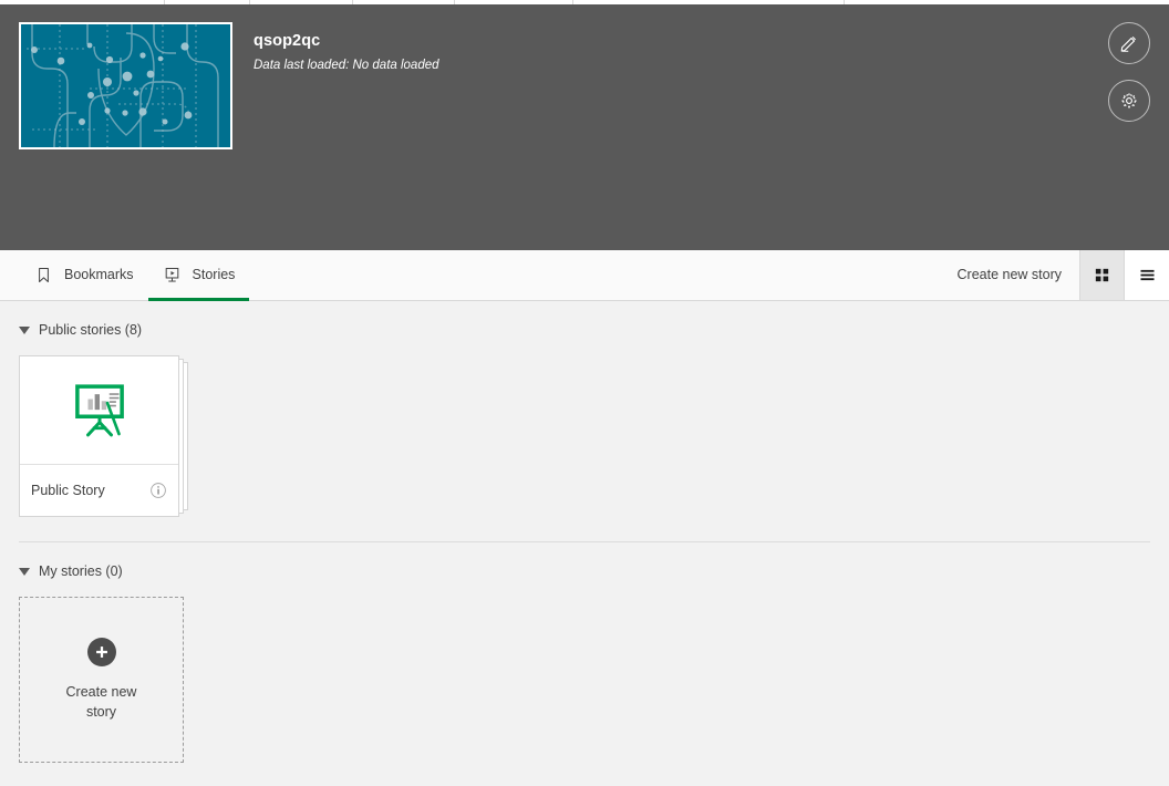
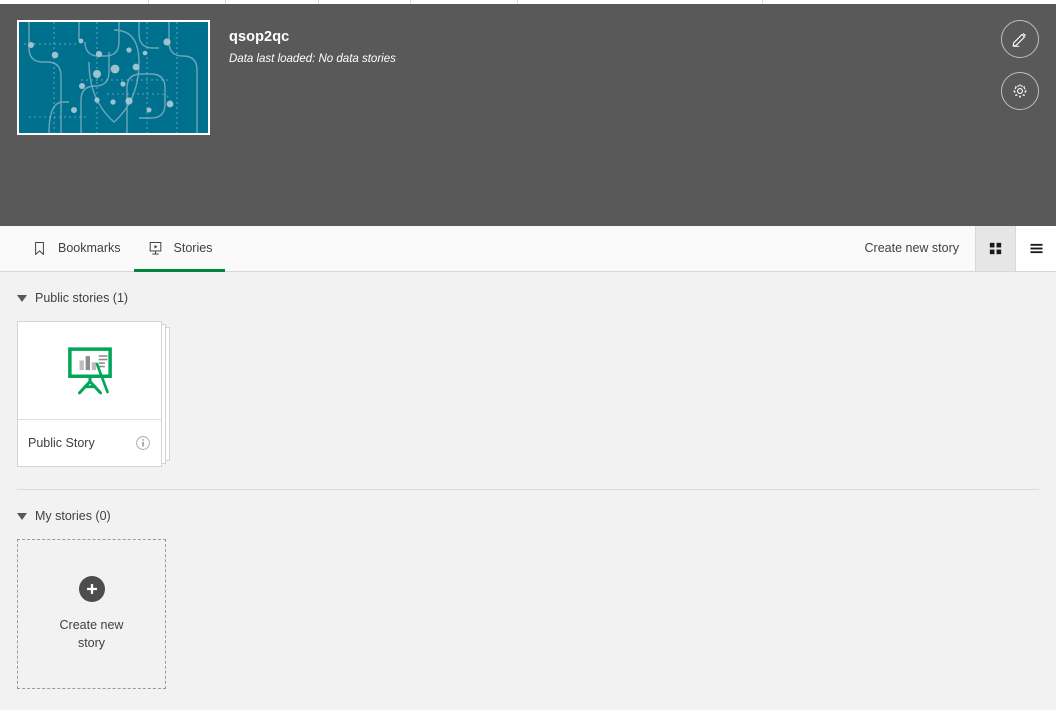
  qsop2qc
- Data last loaded: No data loaded
+ Data last loaded: No data stories
  Bookmarks
  Stories
  Create new story
- Public stories (8)
+ Public stories (1)
  Public Story
  My stories (0)
  Create new story
